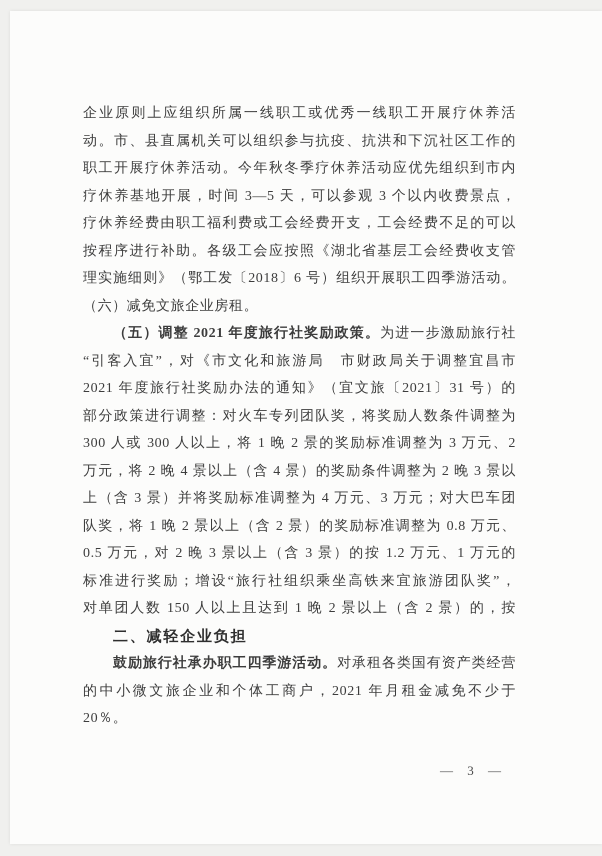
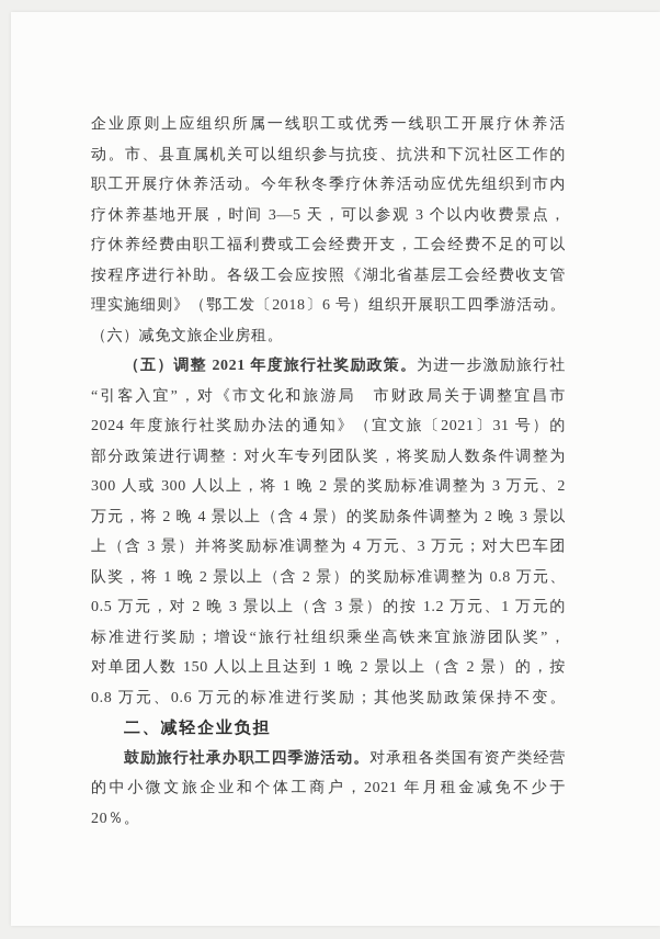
  企业原则上应组织所属一线职工或优秀一线职工开展疗休养活
  动。市、县直属机关可以组织参与抗疫、抗洪和下沉社区工作的
  职工开展疗休养活动。今年秋冬季疗休养活动应优先组织到市内
  疗休养基地开展，时间 3—5 天，可以参观 3 个以内收费景点，
  疗休养经费由职工福利费或工会经费开支，工会经费不足的可以
  按程序进行补助。各级工会应按照《湖北省基层工会经费收支管
  理实施细则》（鄂工发〔2018〕6 号）组织开展职工四季游活动。
  （六）减免文旅企业房租。
  （五）调整 2021 年度旅行社奖励政策。为进一步激励旅行社
  “引客入宜”，对《市文化和旅游局 市财政局关于调整宜昌市
- 2021 年度旅行社奖励办法的通知》（宜文旅〔2021〕31 号）的
+ 2024 年度旅行社奖励办法的通知》（宜文旅〔2021〕31 号）的
  部分政策进行调整：对火车专列团队奖，将奖励人数条件调整为
  300 人或 300 人以上，将 1 晚 2 景的奖励标准调整为 3 万元、2
  万元，将 2 晚 4 景以上（含 4 景）的奖励条件调整为 2 晚 3 景以
  上（含 3 景）并将奖励标准调整为 4 万元、3 万元；对大巴车团
  队奖，将 1 晚 2 景以上（含 2 景）的奖励标准调整为 0.8 万元、
  0.5 万元，对 2 晚 3 景以上（含 3 景）的按 1.2 万元、1 万元的
  标准进行奖励；增设“旅行社组织乘坐高铁来宜旅游团队奖”，
  对单团人数 150 人以上且达到 1 晚 2 景以上（含 2 景）的，按
+ 0.8 万元、0.6 万元的标准进行奖励；其他奖励政策保持不变。
  二、减轻企业负担
  鼓励旅行社承办职工四季游活动。对承租各类国有资产类经营
  的中小微文旅企业和个体工商户，2021 年月租金减免不少于
  20％。
- — 3 —
